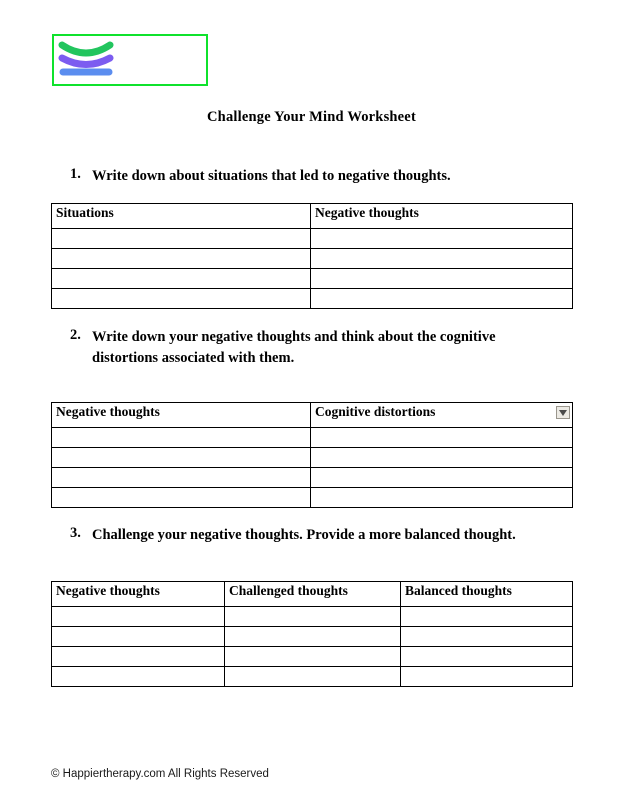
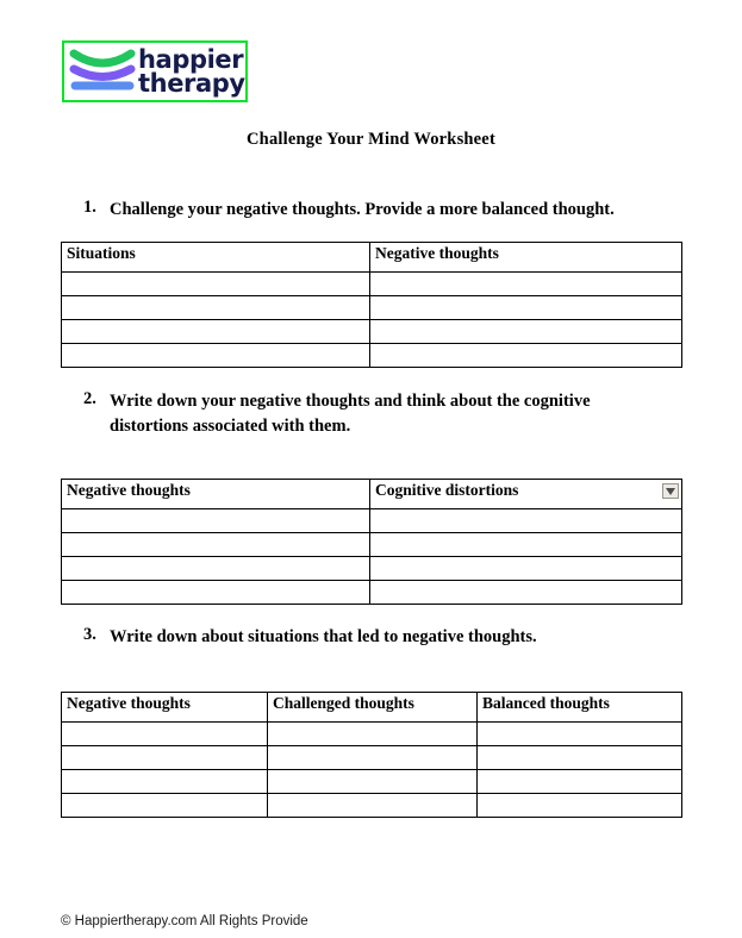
+ happier
+ therapy
  Challenge Your Mind Worksheet
  1.
- Write down about situations that led to negative thoughts.
+ Challenge your negative thoughts. Provide a more balanced thought.
  Situations	Negative thoughts
  2.
  Write down your negative thoughts and think about the cognitive distortions associated with them.
  Negative thoughts	Cognitive distortions
  3.
- Challenge your negative thoughts. Provide a more balanced thought.
+ Write down about situations that led to negative thoughts.
  Negative thoughts	Challenged thoughts	Balanced thoughts
- © Happiertherapy.com All Rights Reserved
+ © Happiertherapy.com All Rights Provide
